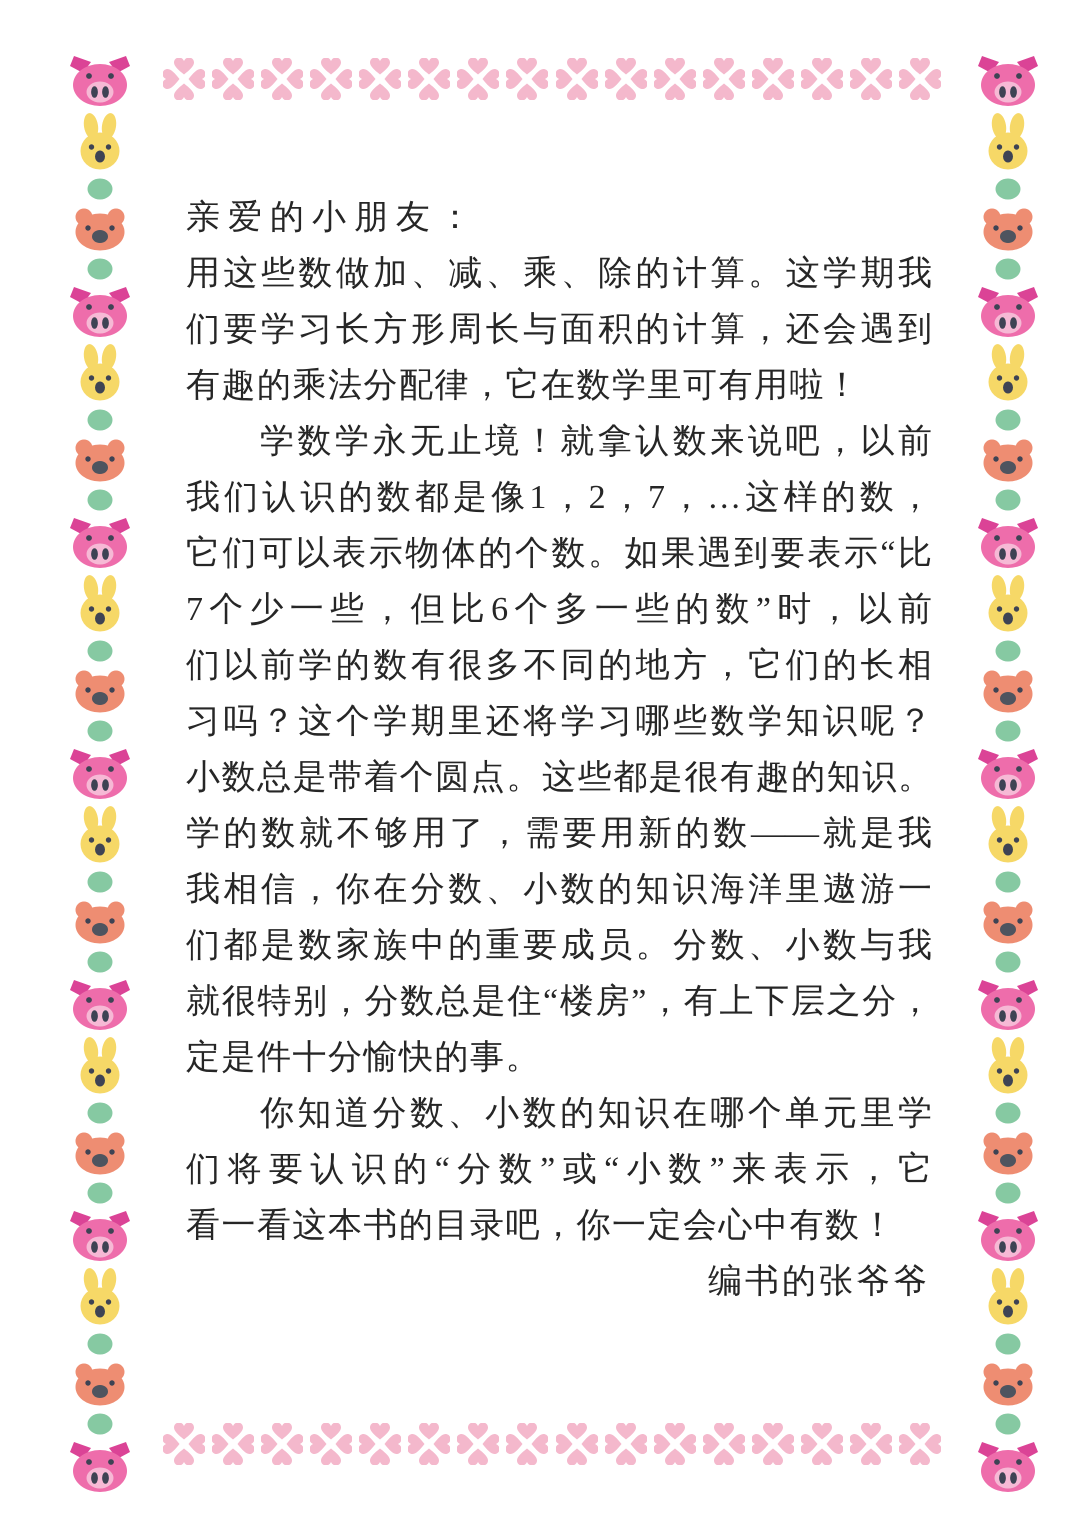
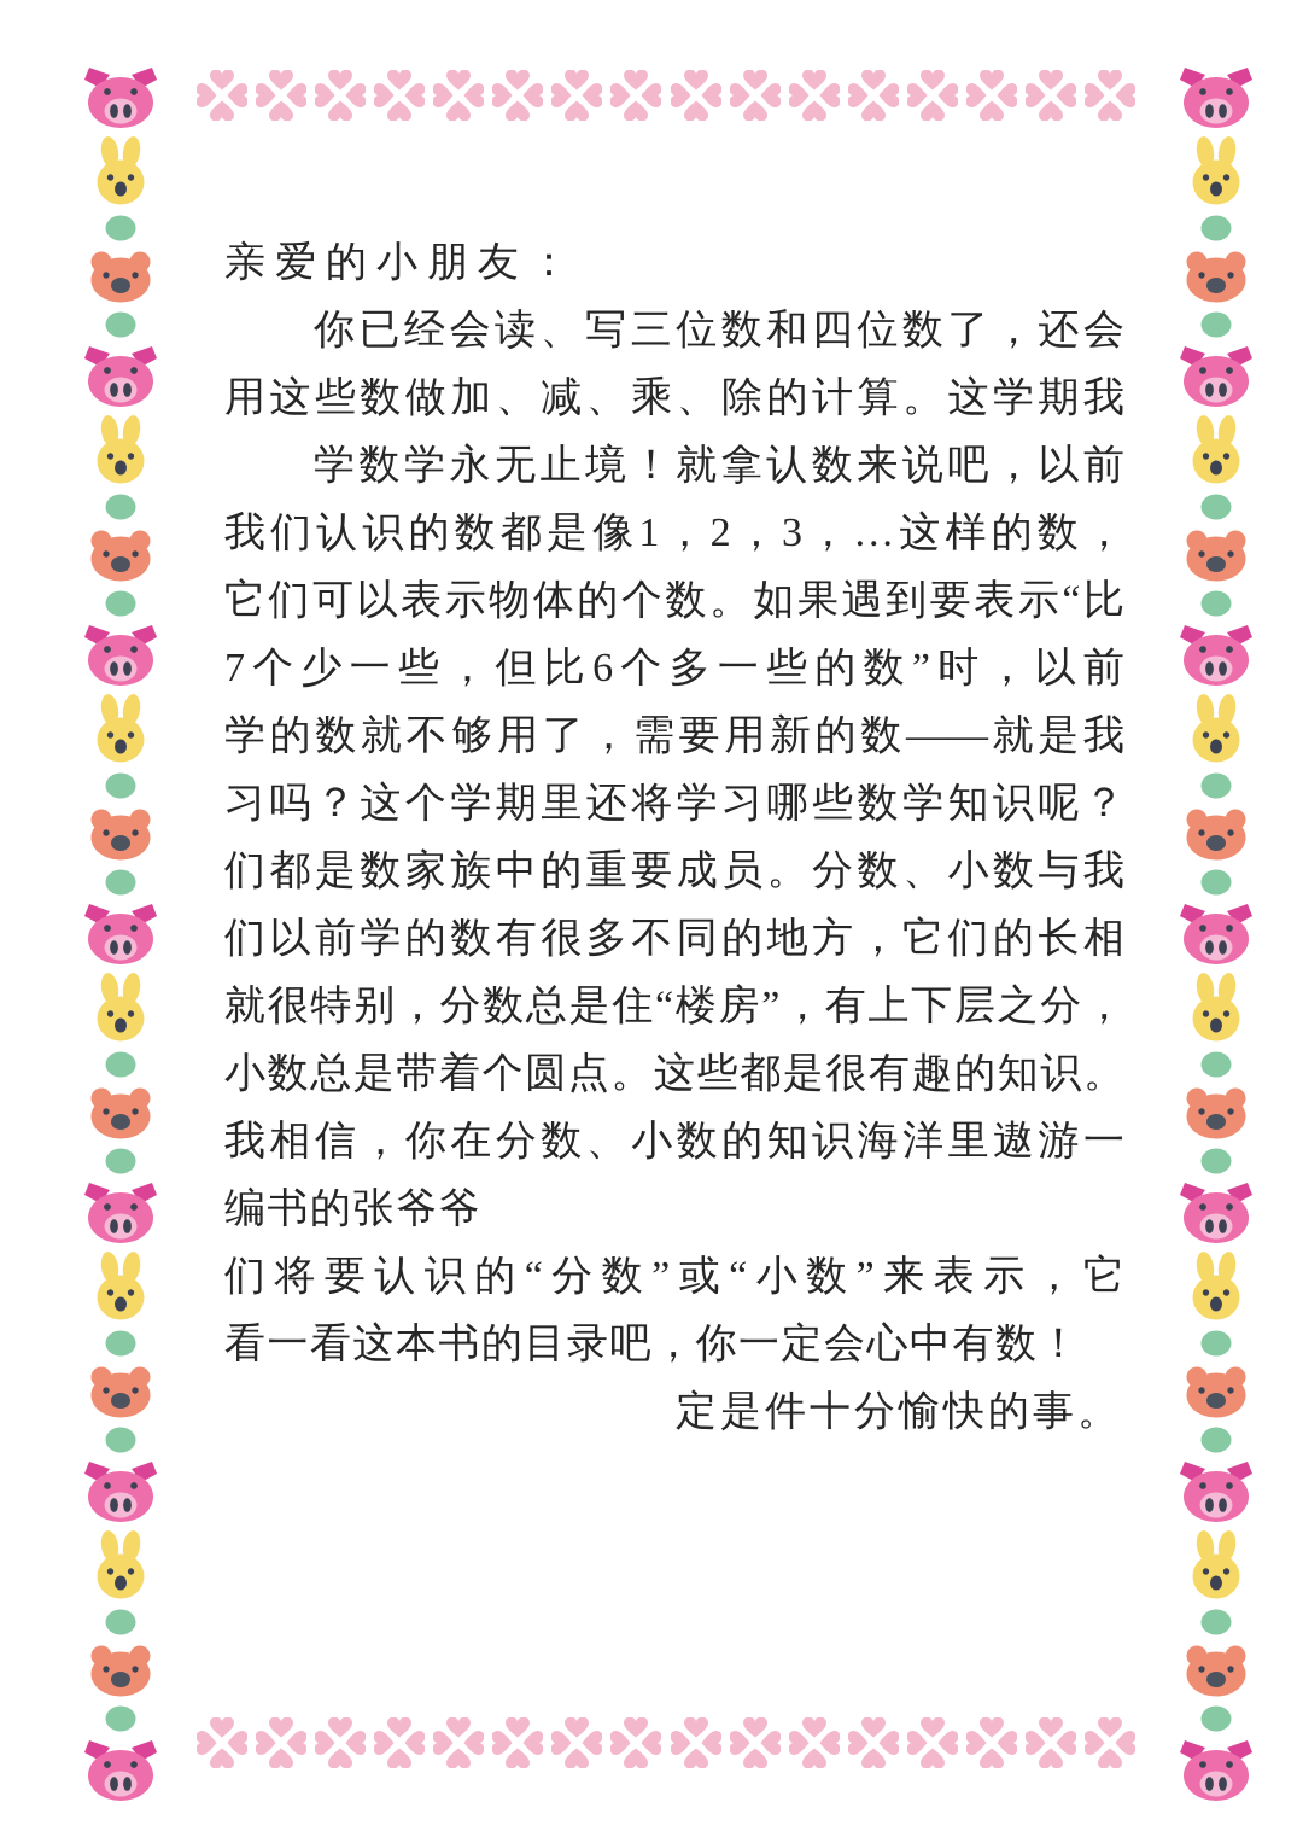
  亲爱的小朋友：
+ 你已经会读、写三位数和四位数了，还会
  用这些数做加、减、乘、除的计算。这学期我
- 们要学习长方形周长与面积的计算，还会遇到
- 有趣的乘法分配律，它在数学里可有用啦！
  学数学永无止境！就拿认数来说吧，以前
- 我们认识的数都是像1，2，7，…这样的数，
+ 我们认识的数都是像1，2，3，…这样的数，
  它们可以表示物体的个数。如果遇到要表示“比
  7个少一些，但比6个多一些的数”时，以前
- 们以前学的数有很多不同的地方，它们的长相
+ 学的数就不够用了，需要用新的数——就是我
  习吗？这个学期里还将学习哪些数学知识呢？
- 小数总是带着个圆点。这些都是很有趣的知识。
+ 们都是数家族中的重要成员。分数、小数与我
- 学的数就不够用了，需要用新的数——就是我
+ 们以前学的数有很多不同的地方，它们的长相
- 我相信，你在分数、小数的知识海洋里遨游一
+ 就很特别，分数总是住“楼房”，有上下层之分，
- 们都是数家族中的重要成员。分数、小数与我
+ 小数总是带着个圆点。这些都是很有趣的知识。
- 就很特别，分数总是住“楼房”，有上下层之分，
+ 我相信，你在分数、小数的知识海洋里遨游一
- 定是件十分愉快的事。
+ 编书的张爷爷
- 你知道分数、小数的知识在哪个单元里学
  们将要认识的“分数”或“小数”来表示，它
  看一看这本书的目录吧，你一定会心中有数！
- 编书的张爷爷
+ 定是件十分愉快的事。
